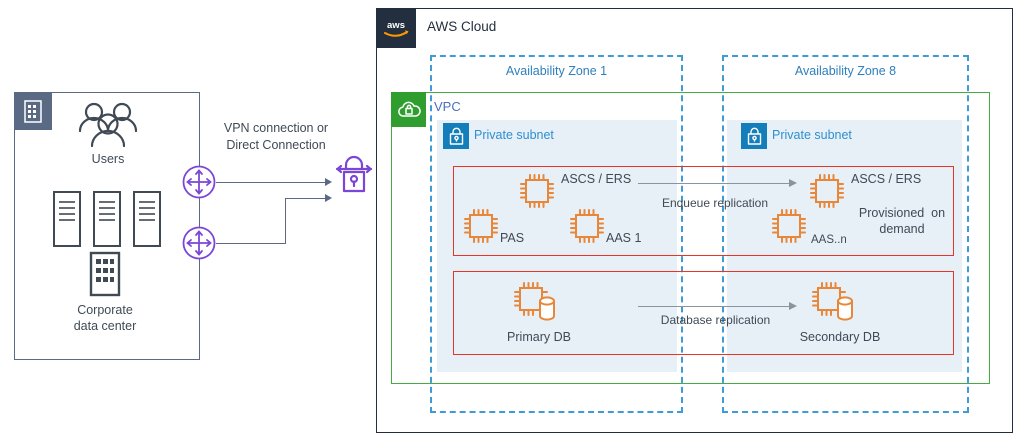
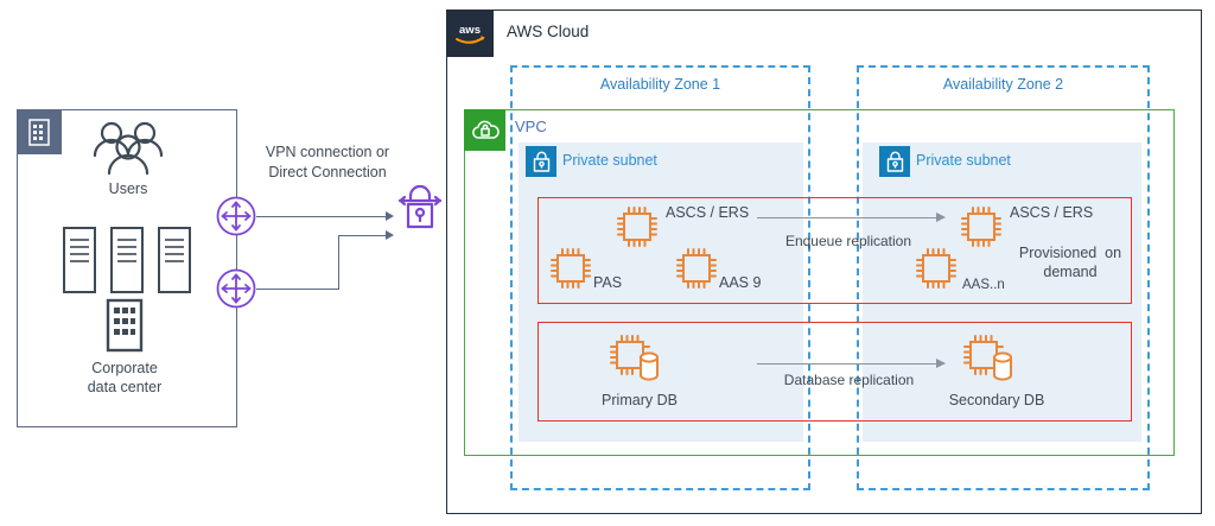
  Users
  Corporate
  data center
  VPN connection or
  Direct Connection
  aws
  AWS Cloud
  Availability Zone 1
- Availability Zone 8
+ Availability Zone 2
  VPC
  Private subnet
  Private subnet
  ASCS / ERS
  PAS
- AAS 1
+ AAS 9
  Enqueue replication
  ASCS / ERS
  AAS..n
  Provisioned on
  demand
  Primary DB
  Database replication
  Secondary DB
